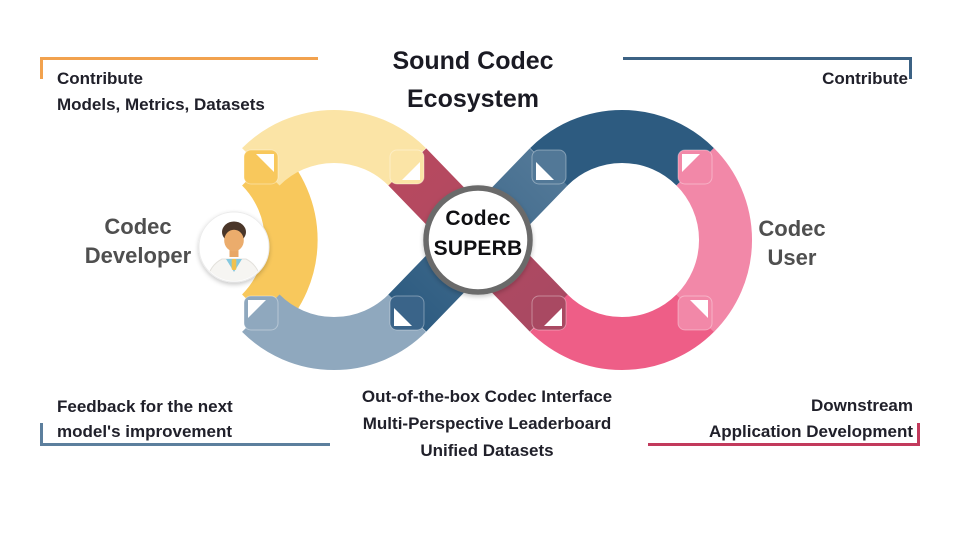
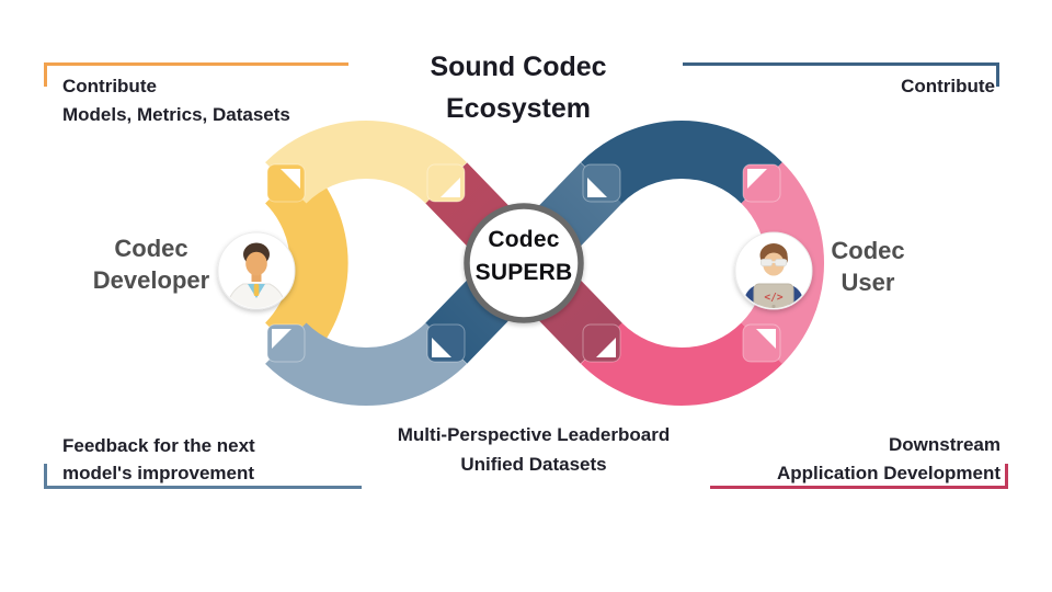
+ </>
  Sound Codec
  Ecosystem
  Codec
  SUPERB
  Codec
  Developer
  Codec
  User
  Contribute
  Models, Metrics, Datasets
  Contribute
  Feedback for the next
  model's improvement
  Downstream
  Application Development
- Out-of-the-box Codec Interface
  Multi-Perspective Leaderboard
  Unified Datasets
